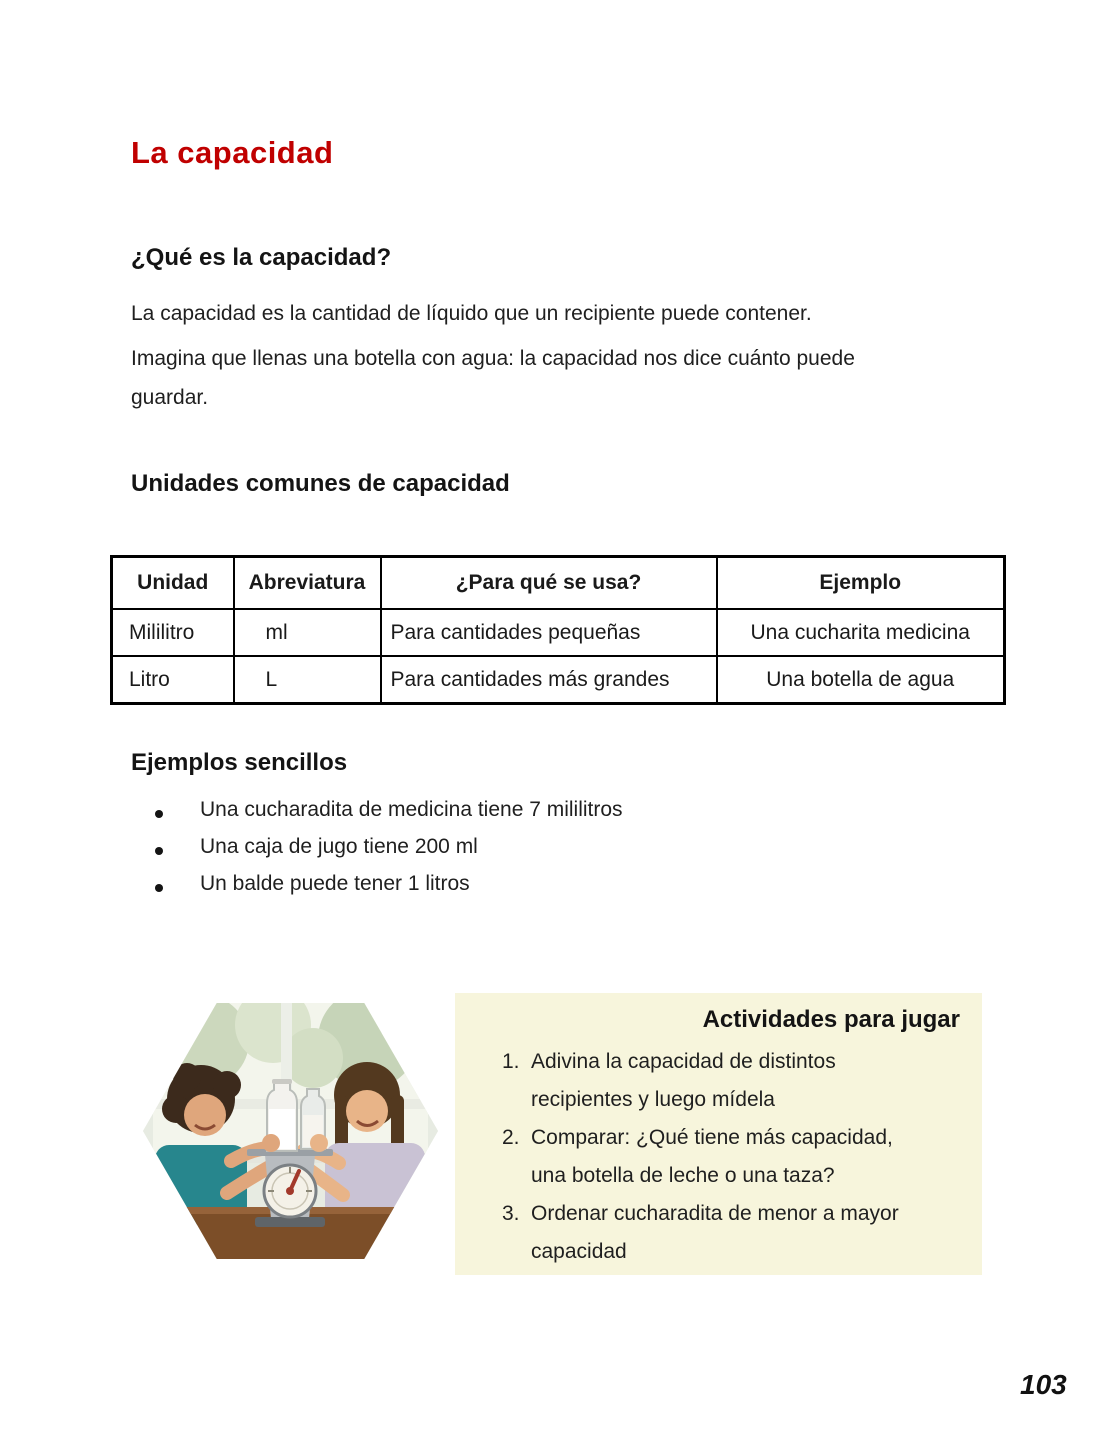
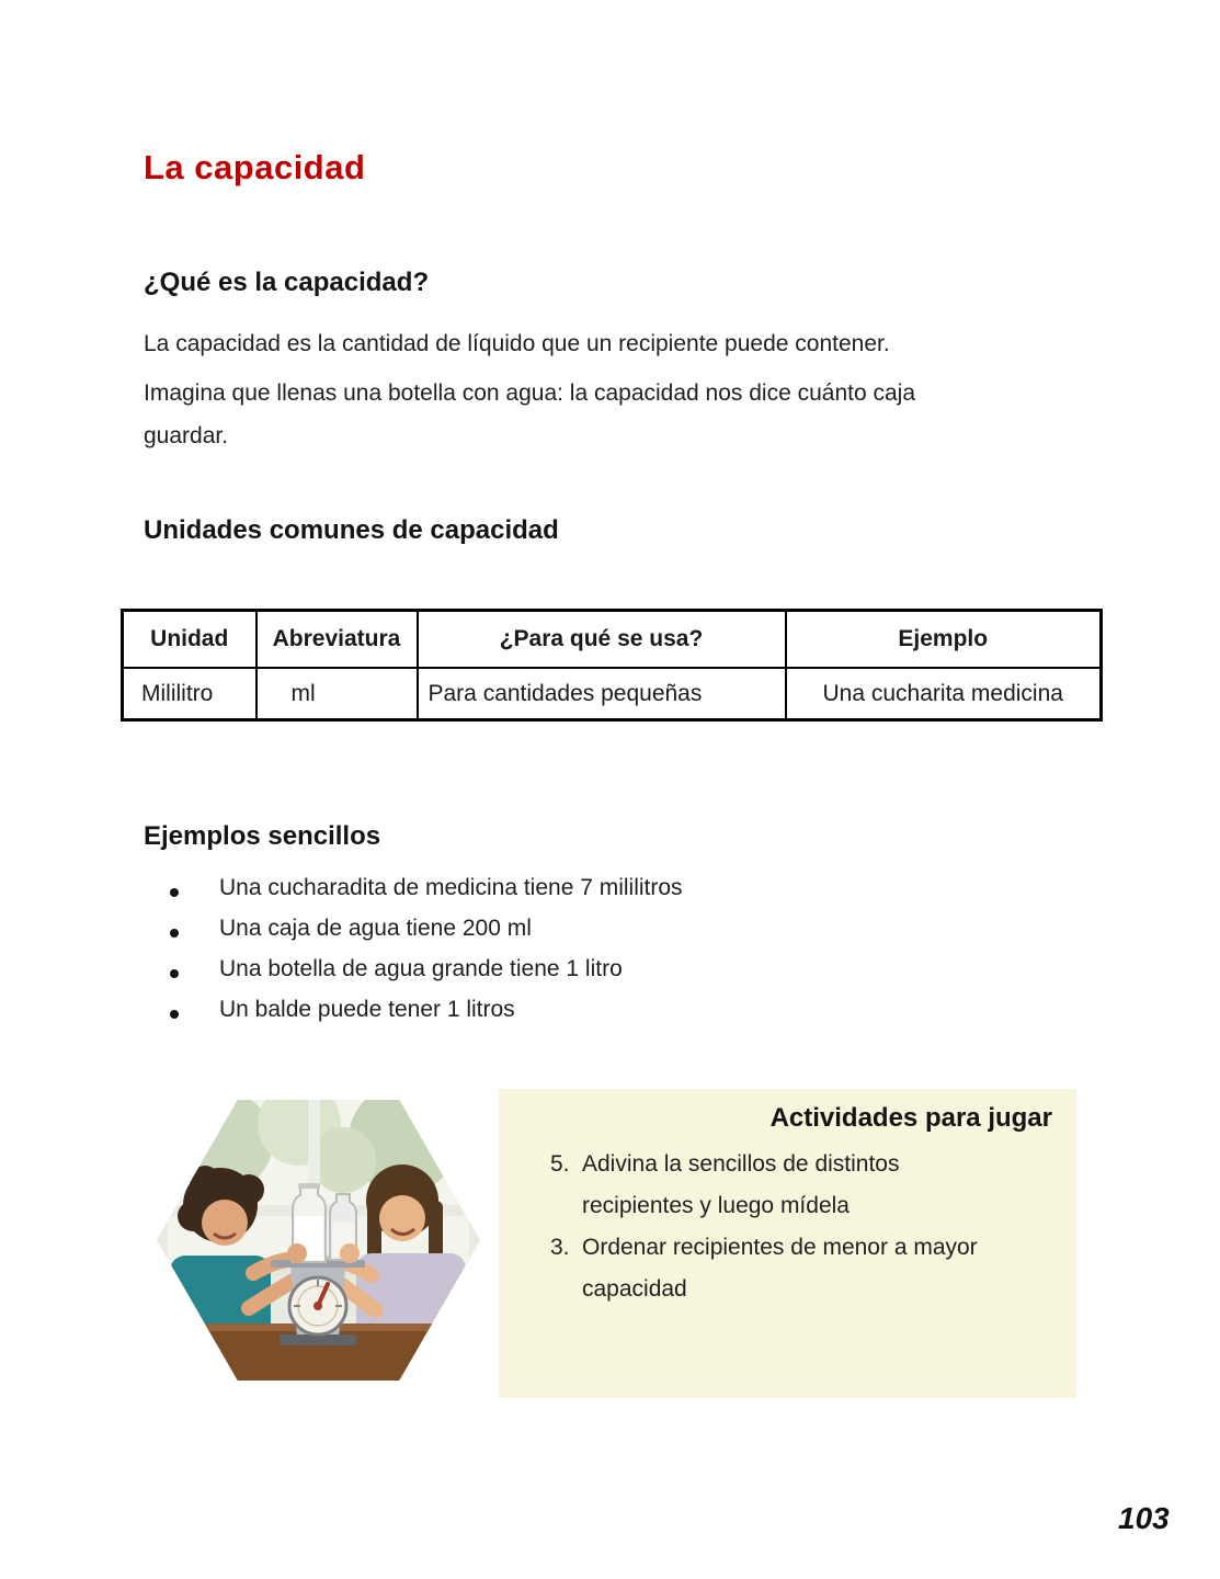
  La capacidad
  ¿Qué es la capacidad?
  La capacidad es la cantidad de líquido que un recipiente puede contener.
- Imagina que llenas una botella con agua: la capacidad nos dice cuánto puede
+ Imagina que llenas una botella con agua: la capacidad nos dice cuánto caja
  guardar.
  Unidades comunes de capacidad
  Unidad	Abreviatura	¿Para qué se usa?	Ejemplo
  Mililitro	ml	Para cantidades pequeñas	Una cucharita medicina
- Litro	L	Para cantidades más grandes	Una botella de agua
  Ejemplos sencillos
  Una cucharadita de medicina tiene 7 mililitros
- Una caja de jugo tiene 200 ml
+ Una caja de agua tiene 200 ml
+ Una botella de agua grande tiene 1 litro
  Un balde puede tener 1 litros
  Actividades para jugar
- 1.
+ 5.
- Adivina la capacidad de distintos
+ Adivina la sencillos de distintos
  recipientes y luego mídela
- 2.
- Comparar: ¿Qué tiene más capacidad,
- una botella de leche o una taza?
  3.
- Ordenar cucharadita de menor a mayor
+ Ordenar recipientes de menor a mayor
  capacidad
  103
